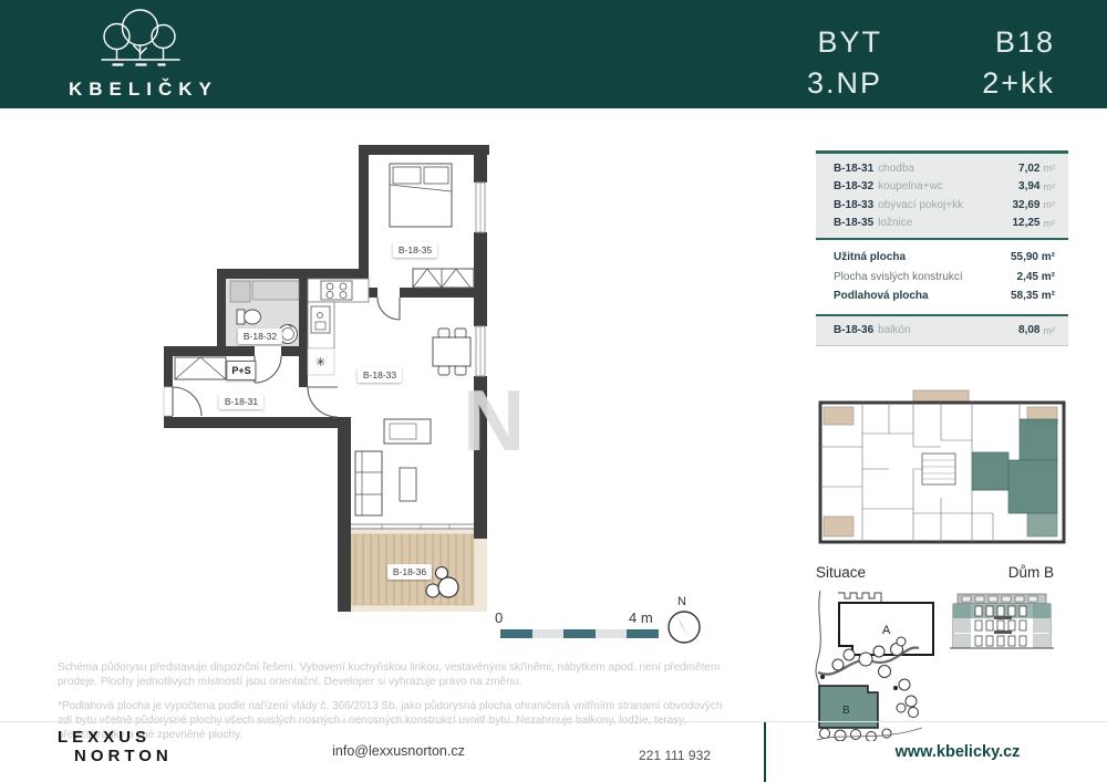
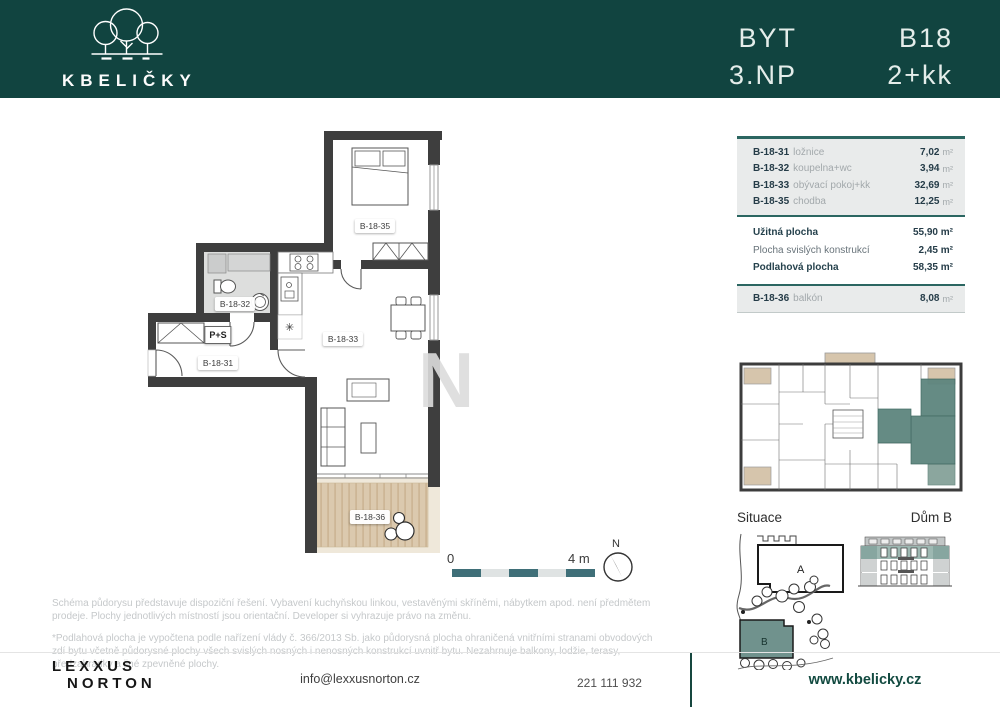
  KBELIČKY
  BYT
  3.NP
  B18
  2+kk
  ✳
  N
  B-18-31
  B-18-32
  B-18-33
  B-18-35
  B-18-36
  P+S
  0
  4 m
  N
  B-18-31
- chodba
+ ložnice
  7,02
  m²
  B-18-32
  koupelna+wc
  3,94
  m²
  B-18-33
  obývací pokoj+kk
  32,69
  m²
  B-18-35
- ložnice
+ chodba
  12,25
  m²
  Užitná plocha
  55,90 m²
  Plocha svislých konstrukcí
  2,45 m²
  Podlahová plocha
  58,35 m²
  B-18-36
  balkón
  8,08
  m²
  Situace
  Dům B
  A
  B
  Schéma půdorysu představuje dispoziční řešení. Vybavení kuchyňskou linkou, vestavěnými skříněmi, nábytkem apod. není předmětem prodeje. Plochy jednotlivých místností jsou orientační. Developer si vyhrazuje právo na změnu.
  LEXXUS
  NORTON
  info@lexxusnorton.cz
  221 111 932
  www.kbelicky.cz
